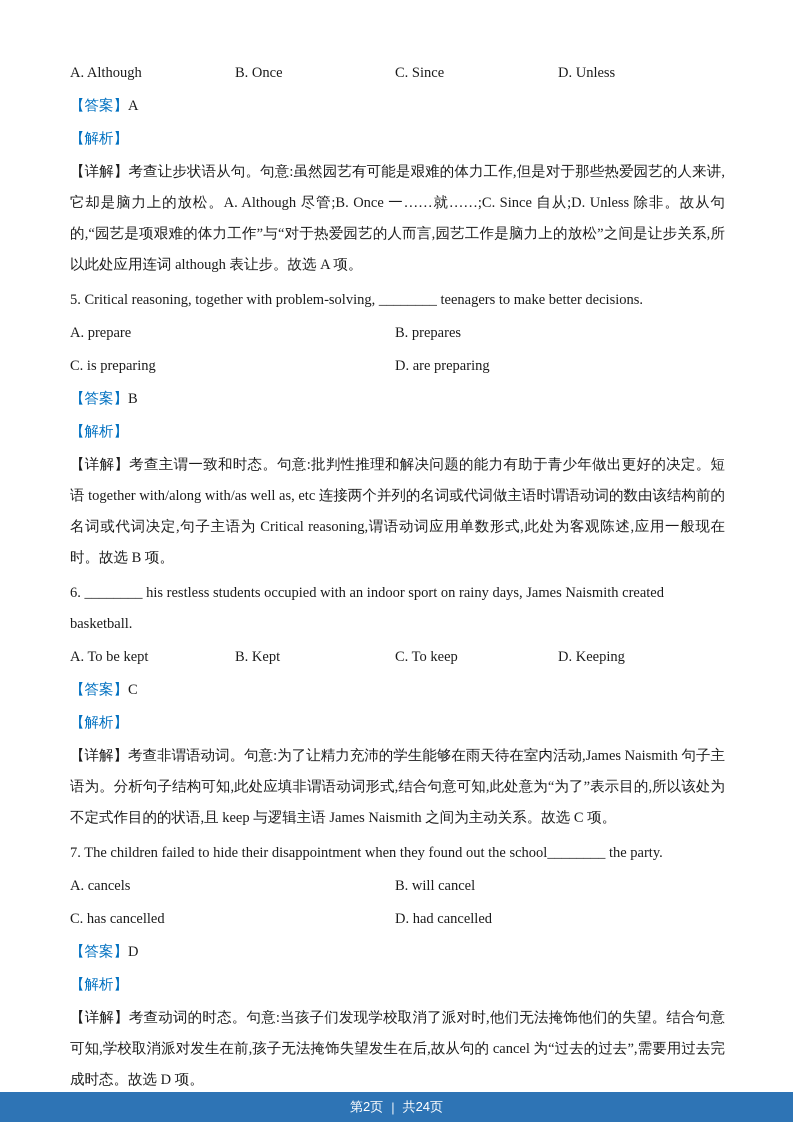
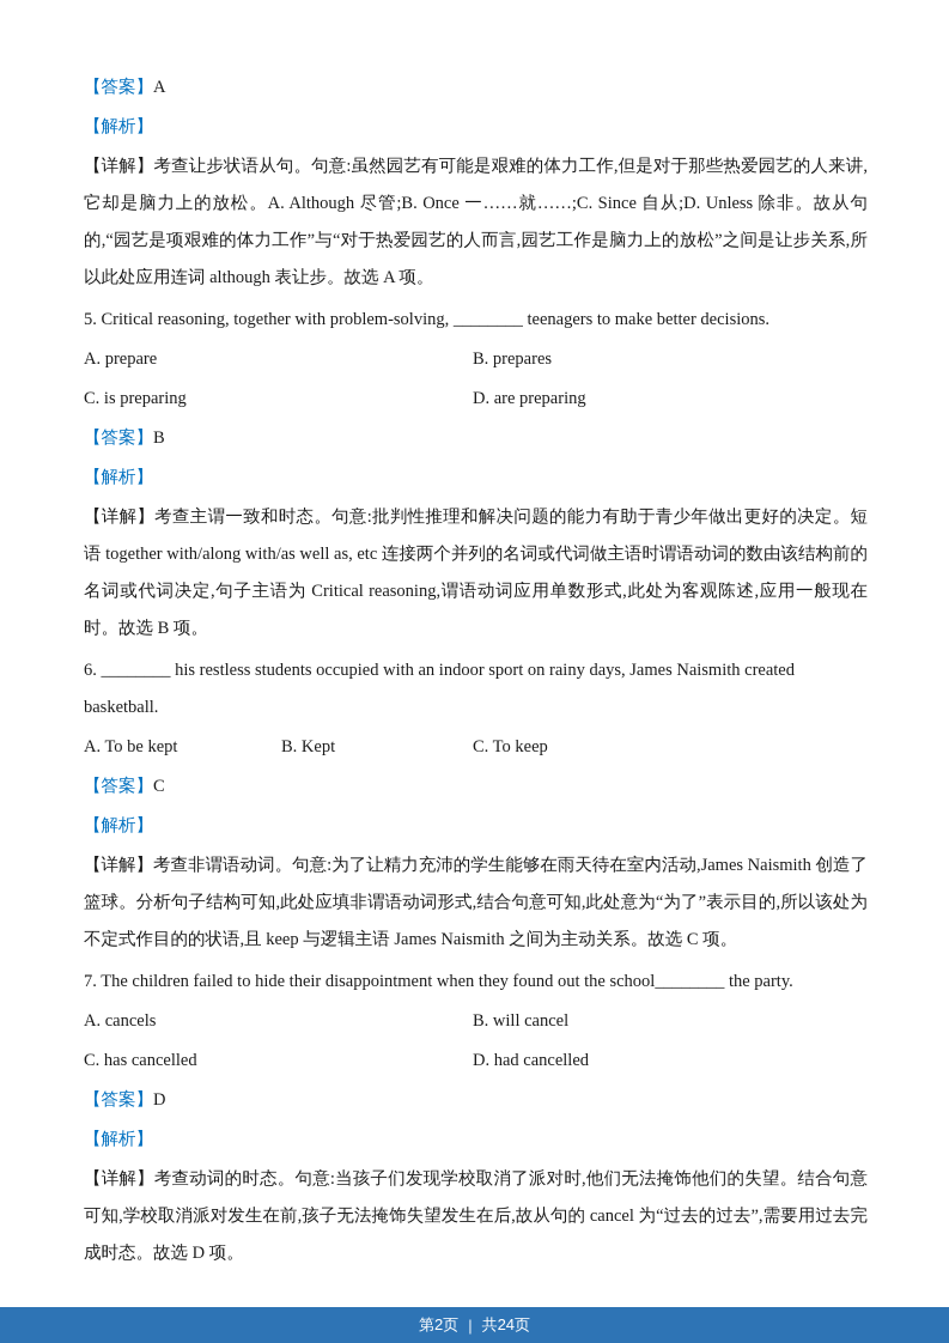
- A. Although
- B. Once
- C. Since
- D. Unless
  【答案】A
  【解析】
  【详解】考查让步状语从句。句意:虽然园艺有可能是艰难的体力工作,但是对于那些热爱园艺的人来讲,它却是脑力上的放松。A. Although 尽管;B. Once 一……就……;C. Since 自从;D. Unless 除非。故从句的,“园艺是项艰难的体力工作”与“对于热爱园艺的人而言,园艺工作是脑力上的放松”之间是让步关系,所以此处应用连词 although 表让步。故选 A 项。
  5. Critical reasoning, together with problem-solving, ________ teenagers to make better decisions.
  A. prepare
  B. prepares
  C. is preparing
  D. are preparing
  【答案】B
  【解析】
  【详解】考查主谓一致和时态。句意:批判性推理和解决问题的能力有助于青少年做出更好的决定。短语 together with/along with/as well as, etc 连接两个并列的名词或代词做主语时谓语动词的数由该结构前的名词或代词决定,句子主语为 Critical reasoning,谓语动词应用单数形式,此处为客观陈述,应用一般现在时。故选 B 项。
  6. ________ his restless students occupied with an indoor sport on rainy days, James Naismith created basketball.
  A. To be kept
  B. Kept
  C. To keep
- D. Keeping
  【答案】C
  【解析】
- 【详解】考查非谓语动词。句意:为了让精力充沛的学生能够在雨天待在室内活动,James Naismith 句子主语为。分析句子结构可知,此处应填非谓语动词形式,结合句意可知,此处意为“为了”表示目的,所以该处为不定式作目的的状语,且 keep 与逻辑主语 James Naismith 之间为主动关系。故选 C 项。
+ 【详解】考查非谓语动词。句意:为了让精力充沛的学生能够在雨天待在室内活动,James Naismith 创造了篮球。分析句子结构可知,此处应填非谓语动词形式,结合句意可知,此处意为“为了”表示目的,所以该处为不定式作目的的状语,且 keep 与逻辑主语 James Naismith 之间为主动关系。故选 C 项。
  7. The children failed to hide their disappointment when they found out the school________ the party.
  A. cancels
  B. will cancel
  C. has cancelled
  D. had cancelled
  【答案】D
  【解析】
  【详解】考查动词的时态。句意:当孩子们发现学校取消了派对时,他们无法掩饰他们的失望。结合句意可知,学校取消派对发生在前,孩子无法掩饰失望发生在后,故从句的 cancel 为“过去的过去”,需要用过去完成时态。故选 D 项。
  第2页
  |
  共24页
